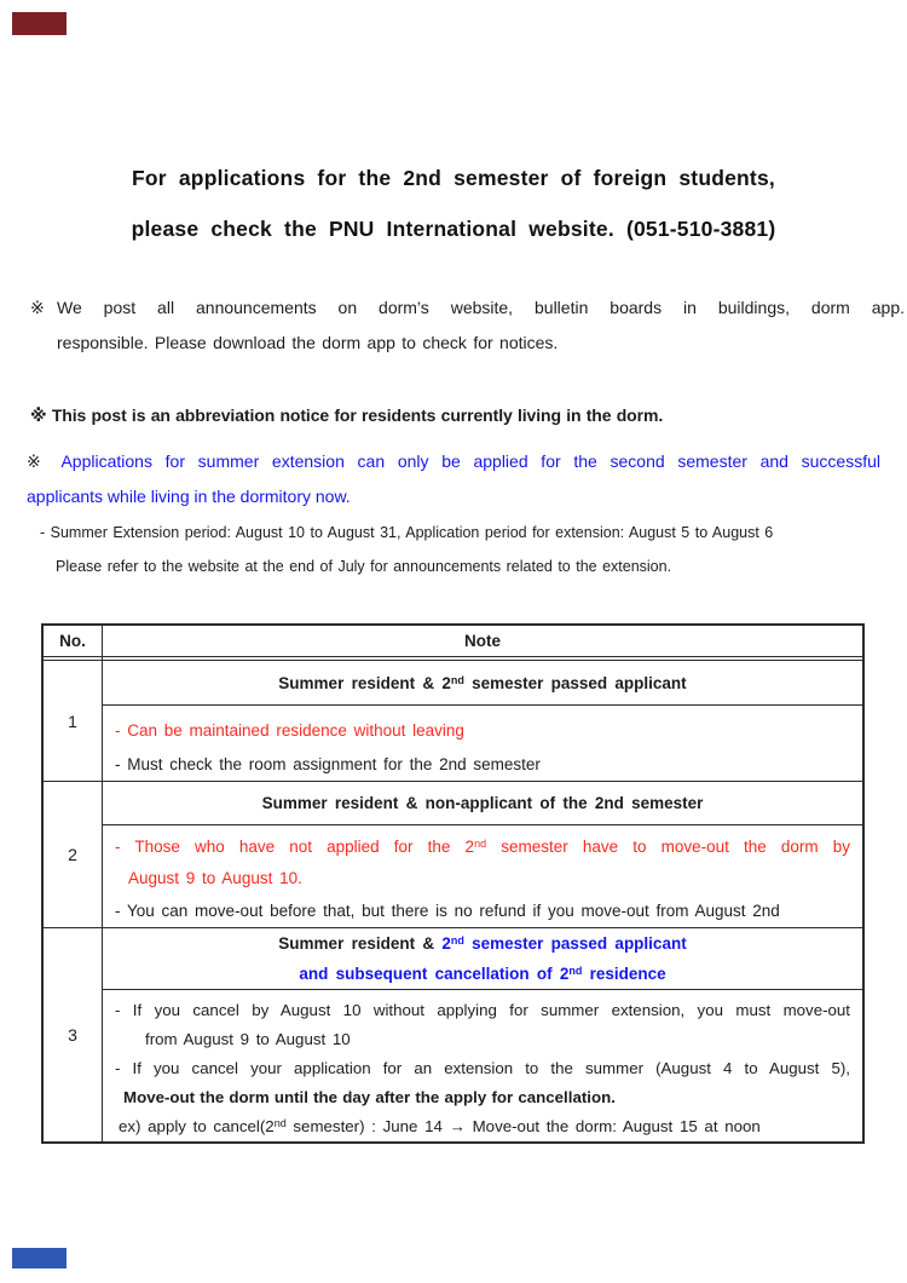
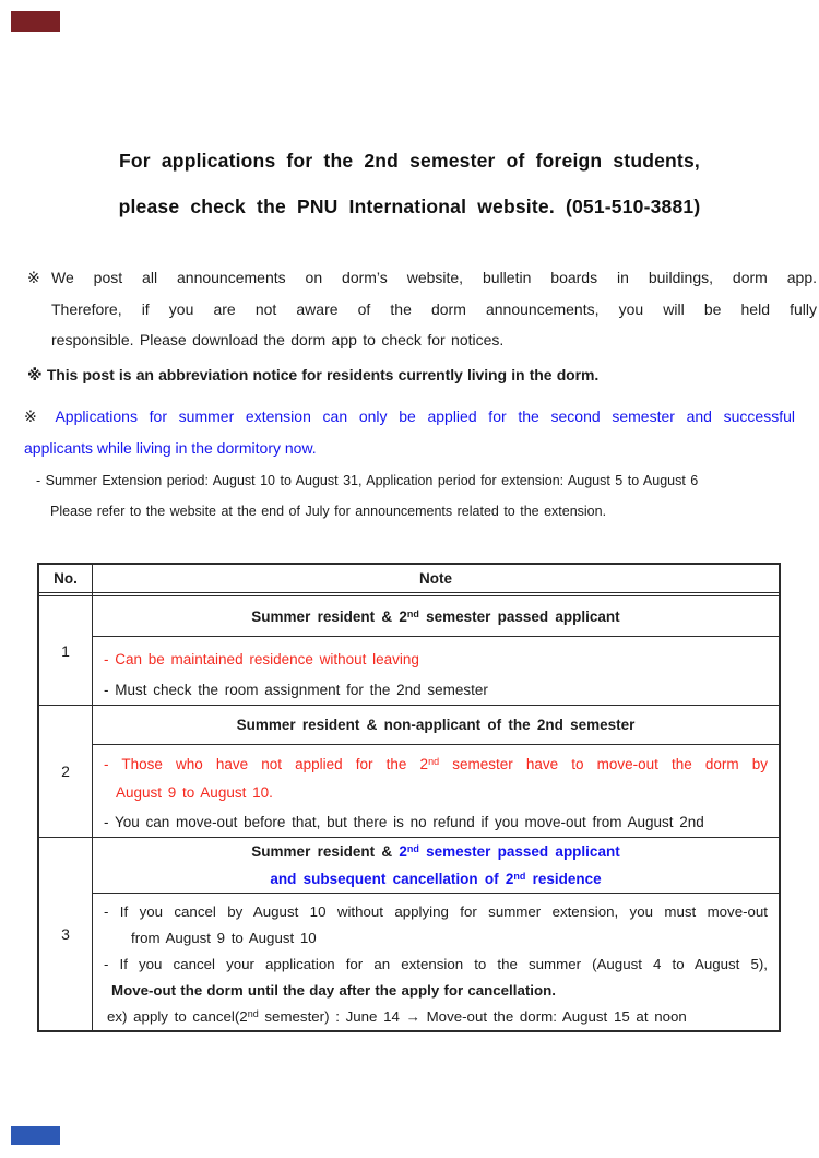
  For applications for the 2nd semester of foreign students,
  please check the PNU International website. (051-510-3881)
  ※
  We post all announcements on dorm’s website, bulletin boards in buildings, dorm app.
+ Therefore, if you are not aware of the dorm announcements, you will be held fully
  responsible. Please download the dorm app to check for notices.
  ※ This post is an abbreviation notice for residents currently living in the dorm.
  ※ Applications for summer extension can only be applied for the second semester and successful
  applicants while living in the dormitory now.
  - Summer Extension period: August 10 to August 31, Application period for extension: August 5 to August 6
  Please refer to the website at the end of July for announcements related to the extension.
  No.
  Note
  1
  Summer resident & 2nd semester passed applicant
  - Can be maintained residence without leaving
  - Must check the room assignment for the 2nd semester
  2
  Summer resident & non-applicant of the 2nd semester
  - Those who have not applied for the 2nd semester have to move-out the dorm by
  August 9 to August 10.
  - You can move-out before that, but there is no refund if you move-out from August 2nd
  3
  Summer resident & 2nd semester passed applicant
  and subsequent cancellation of 2nd residence
  - If you cancel by August 10 without applying for summer extension, you must move-out
  from August 9 to August 10
  - If you cancel your application for an extension to the summer (August 4 to August 5),
  Move-out the dorm until the day after the apply for cancellation.
  ex) apply to cancel(2nd semester) : June 14 → Move-out the dorm: August 15 at noon
